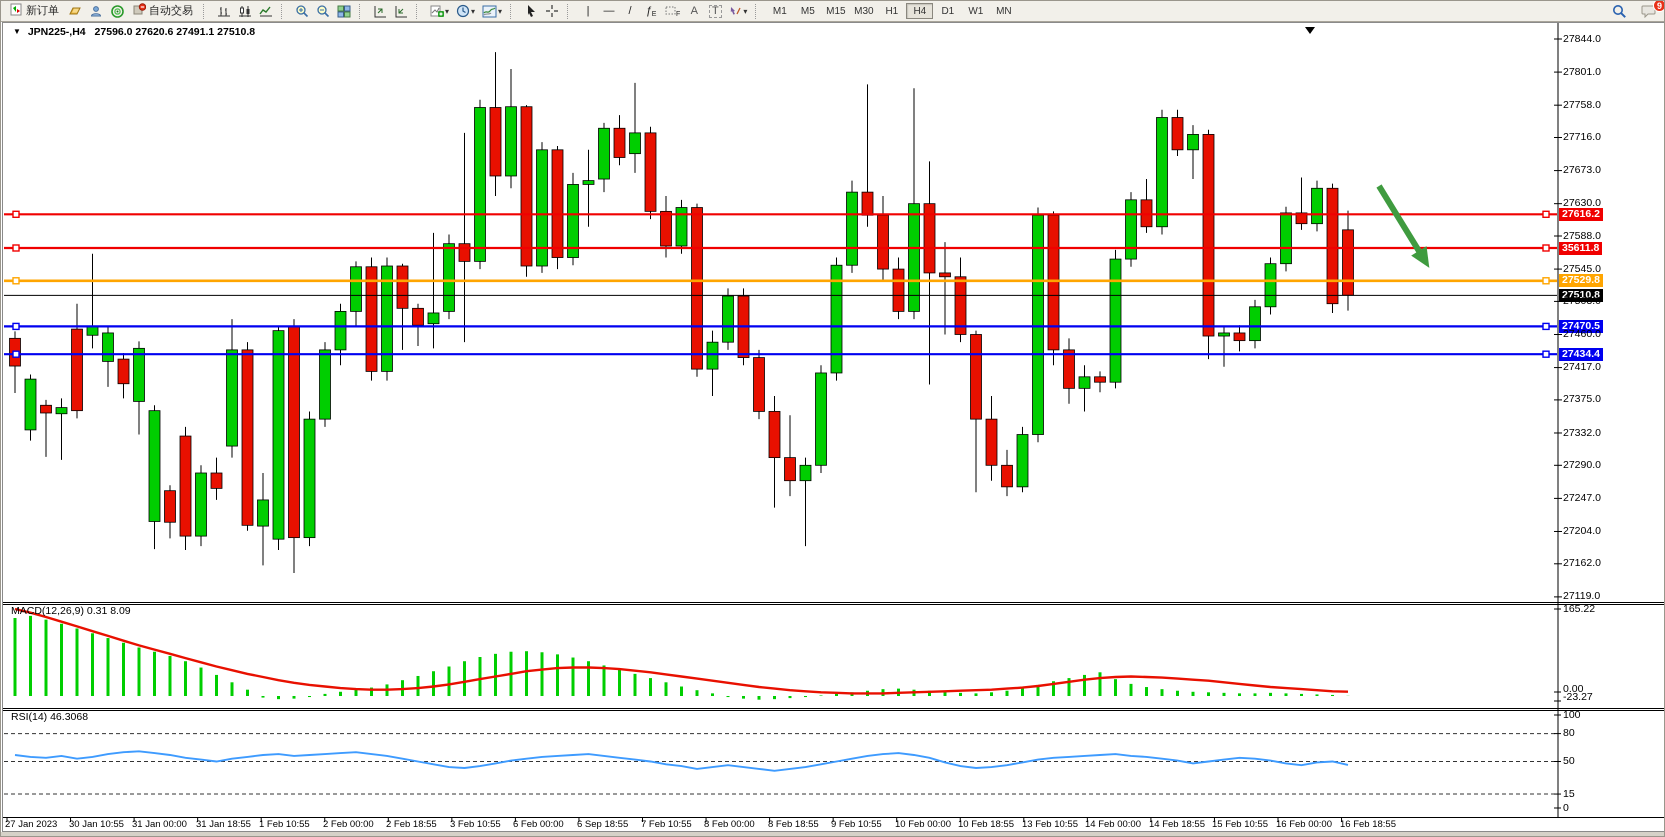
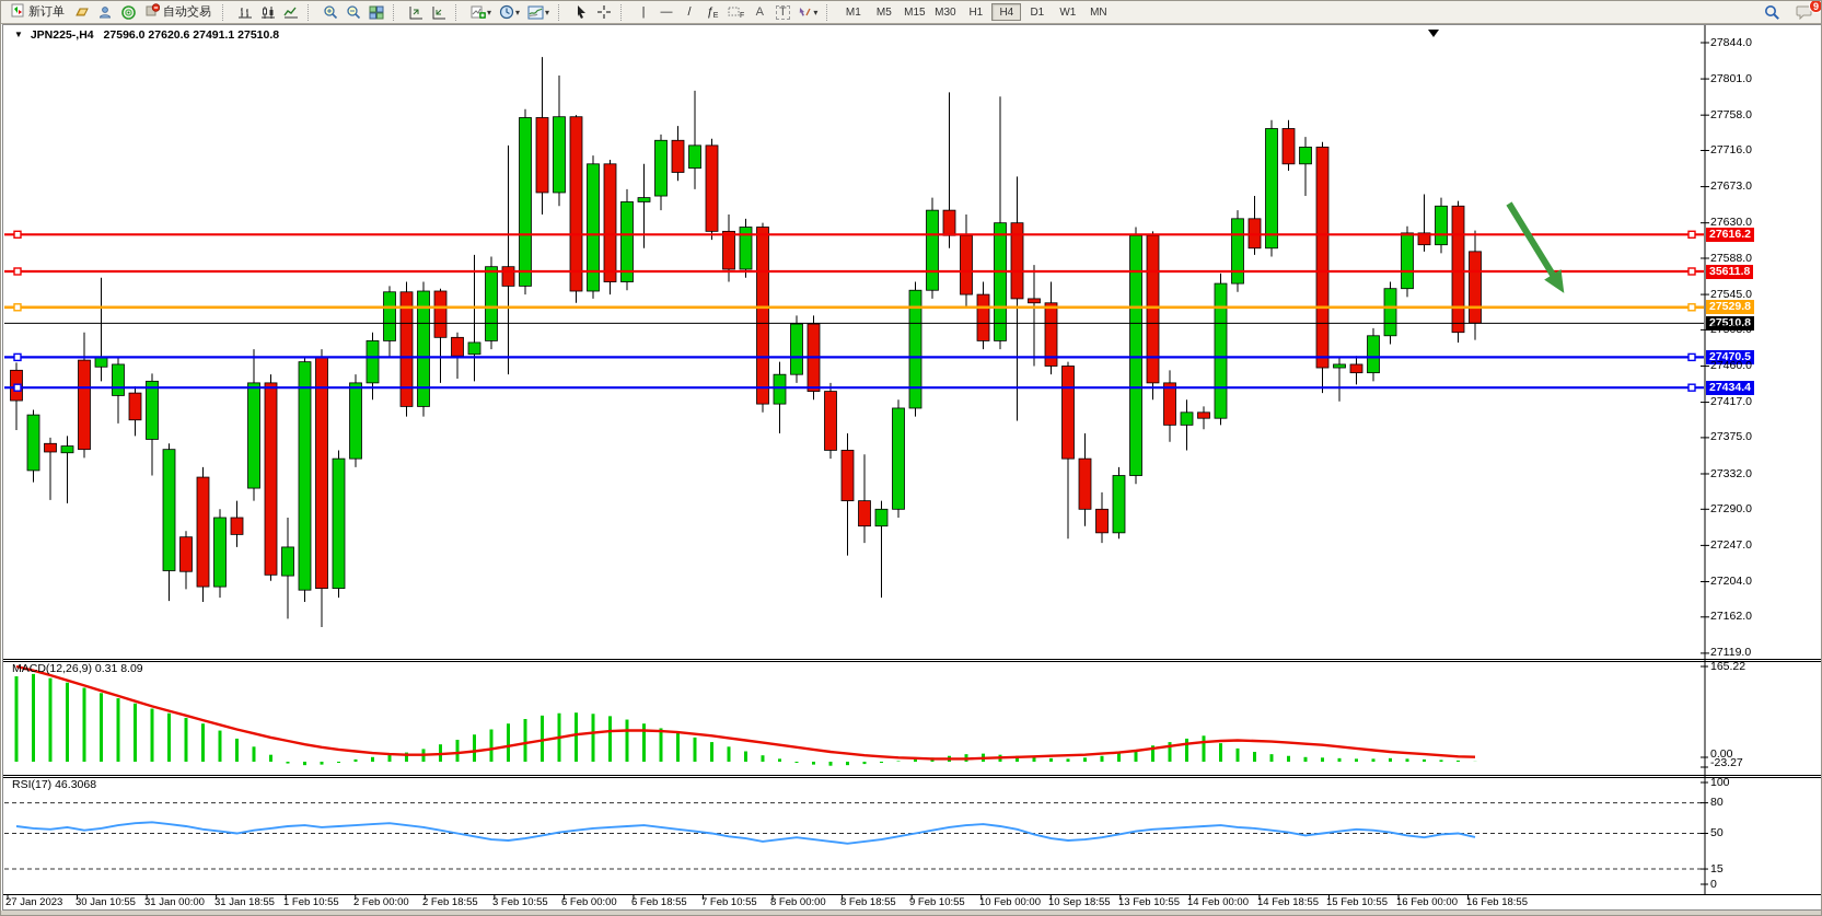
  新订单
  自动交易
  ▾
  ▾
  ▾
  |
  —
  /
  ƒ
  A
  T
  ▾
  M1
  M5
  M15
  M30
  H1
  H4
  D1
  W1
  MN
  9
  ▼ JPN225-,H4 27596.0 27620.6 27491.1 27510.8
  MACD(12,26,9) 0.31 8.09
- RSI(14) 46.3068
+ RSI(17) 46.3068
  27616.2
  35611.8
  27529.8
  27470.5
  27434.4
  27510.8
  27844.0
  27801.0
  27758.0
  27716.0
  27673.0
  27630.0
  27588.0
  27545.0
  27503.0
  27460.0
  27417.0
  27375.0
  27332.0
  27290.0
  27247.0
  27204.0
  27162.0
  27119.0
  165.22
  0.00
  -23.27
  100
  80
  50
  15
  0
  27 Jan 2023
  30 Jan 10:55
  31 Jan 00:00
  31 Jan 18:55
  1 Feb 10:55
  2 Feb 00:00
  2 Feb 18:55
  3 Feb 10:55
  6 Feb 00:00
- 6 Sep 18:55
+ 6 Feb 18:55
  7 Feb 10:55
  8 Feb 00:00
  8 Feb 18:55
  9 Feb 10:55
  10 Feb 00:00
- 10 Feb 18:55
+ 10 Sep 18:55
  13 Feb 10:55
  14 Feb 00:00
  14 Feb 18:55
  15 Feb 10:55
  16 Feb 00:00
  16 Feb 18:55
